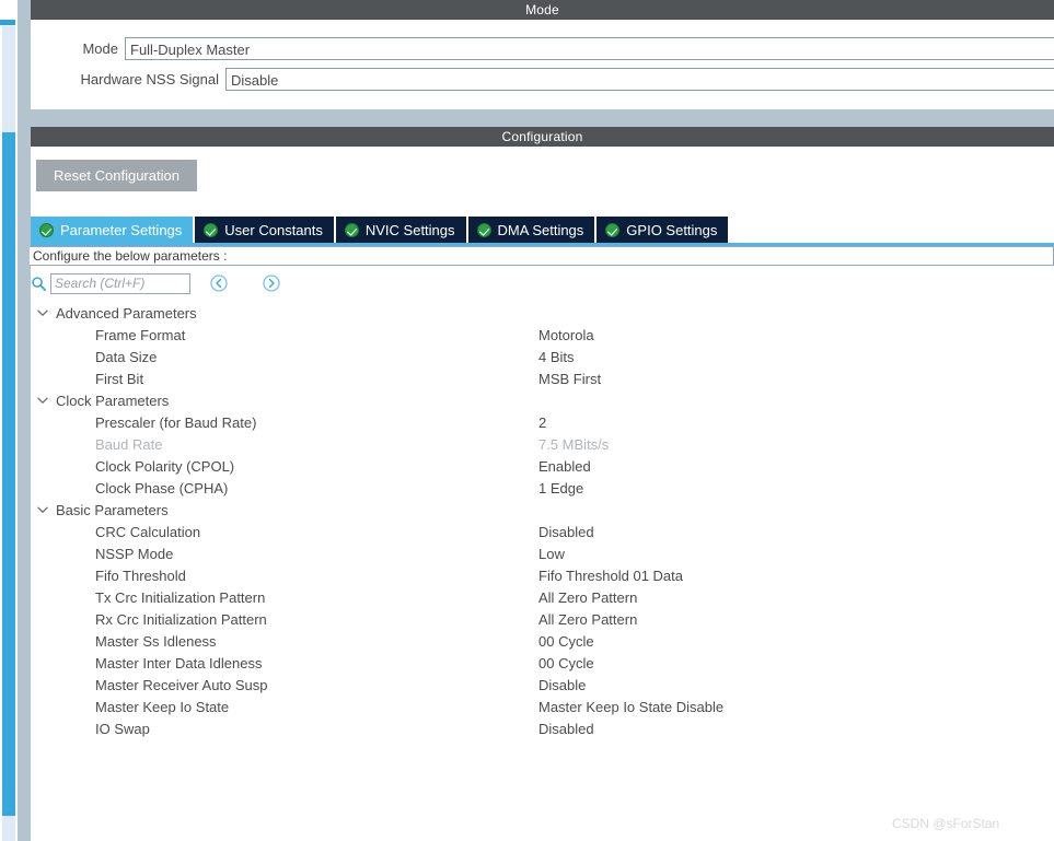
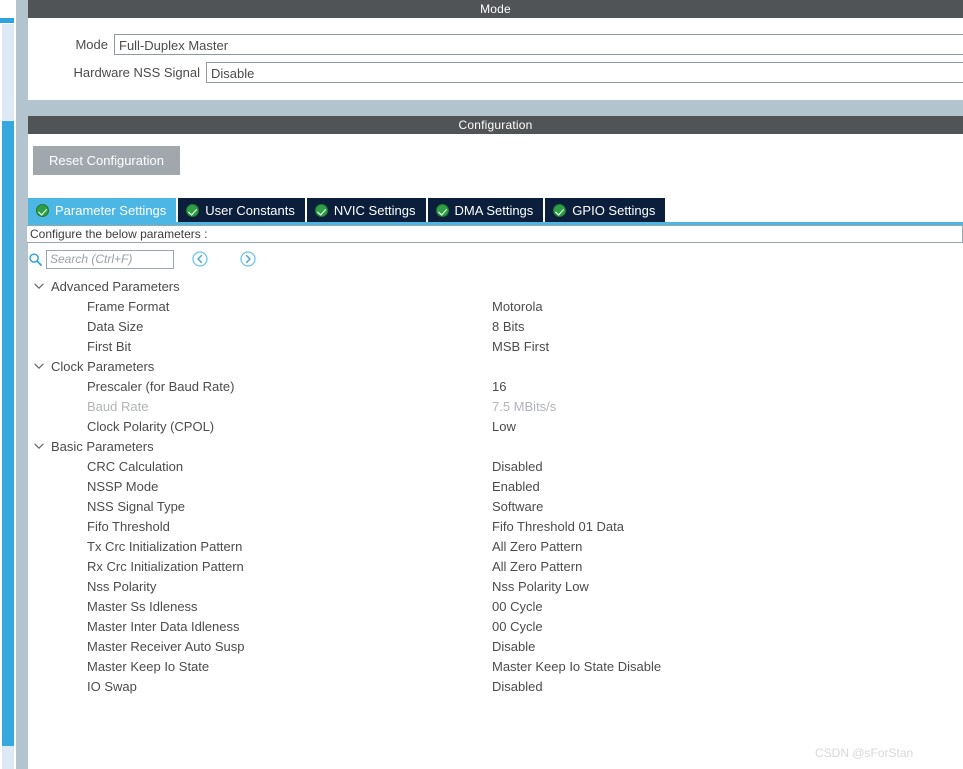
  Mode
  Mode
  Full-Duplex Master
  Hardware NSS Signal
  Disable
  Configuration
  Reset Configuration
  Parameter Settings
  User Constants
  NVIC Settings
  DMA Settings
  GPIO Settings
  Configure the below parameters :
  Search (Ctrl+F)
  Advanced Parameters
  Frame Format
  Motorola
  Data Size
- 4 Bits
+ 8 Bits
  First Bit
  MSB First
  Clock Parameters
  Prescaler (for Baud Rate)
- 2
+ 16
  Baud Rate
  7.5 MBits/s
  Clock Polarity (CPOL)
- Enabled
+ Low
- Clock Phase (CPHA)
- 1 Edge
  Basic Parameters
  CRC Calculation
  Disabled
  NSSP Mode
- Low
+ Enabled
+ NSS Signal Type
+ Software
  Fifo Threshold
  Fifo Threshold 01 Data
  Tx Crc Initialization Pattern
  All Zero Pattern
  Rx Crc Initialization Pattern
  All Zero Pattern
+ Nss Polarity
+ Nss Polarity Low
  Master Ss Idleness
  00 Cycle
  Master Inter Data Idleness
  00 Cycle
  Master Receiver Auto Susp
  Disable
  Master Keep Io State
  Master Keep Io State Disable
  IO Swap
  Disabled
  CSDN @sForStan
